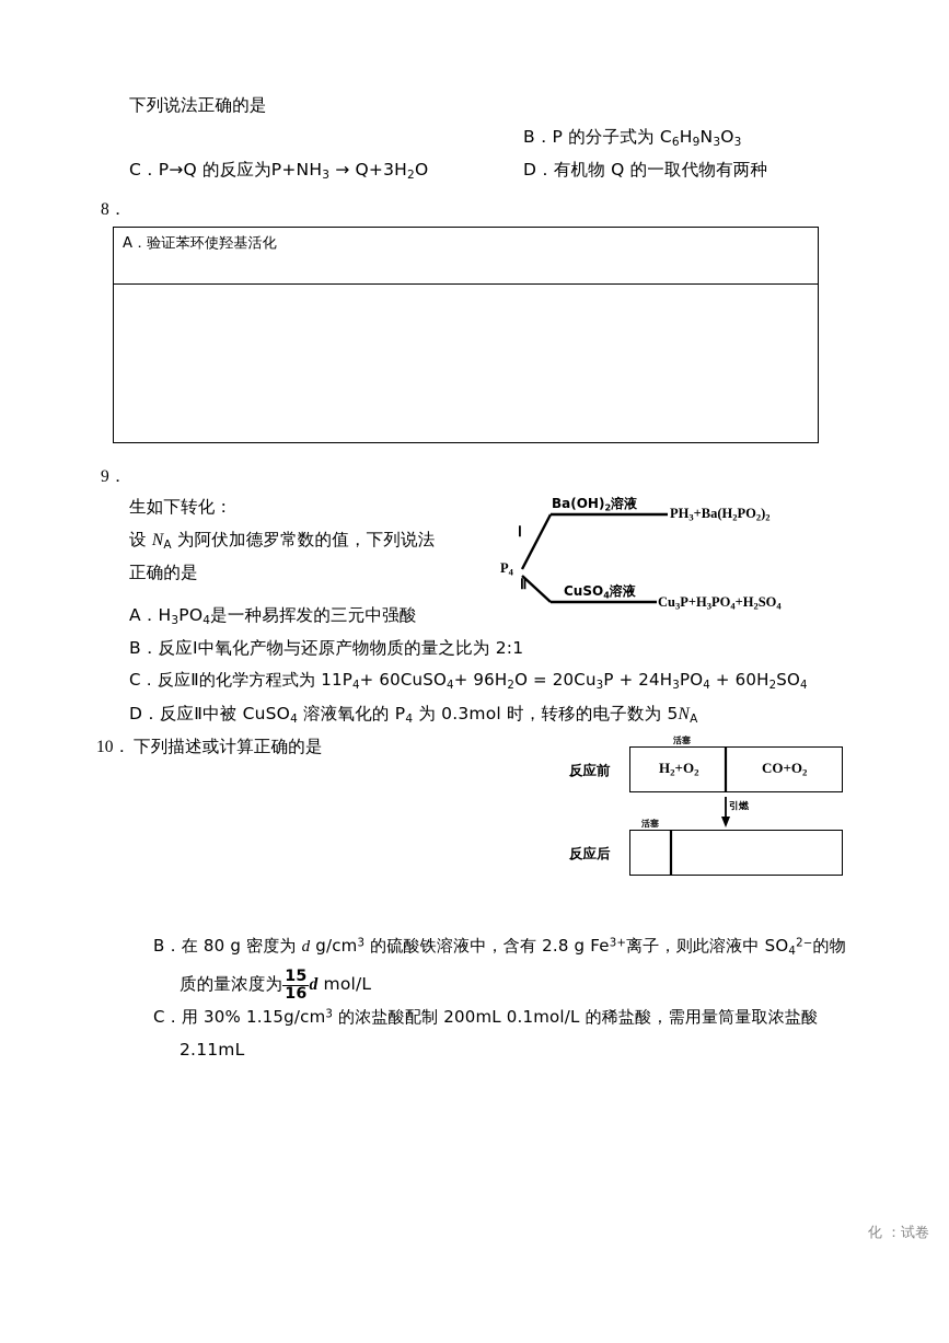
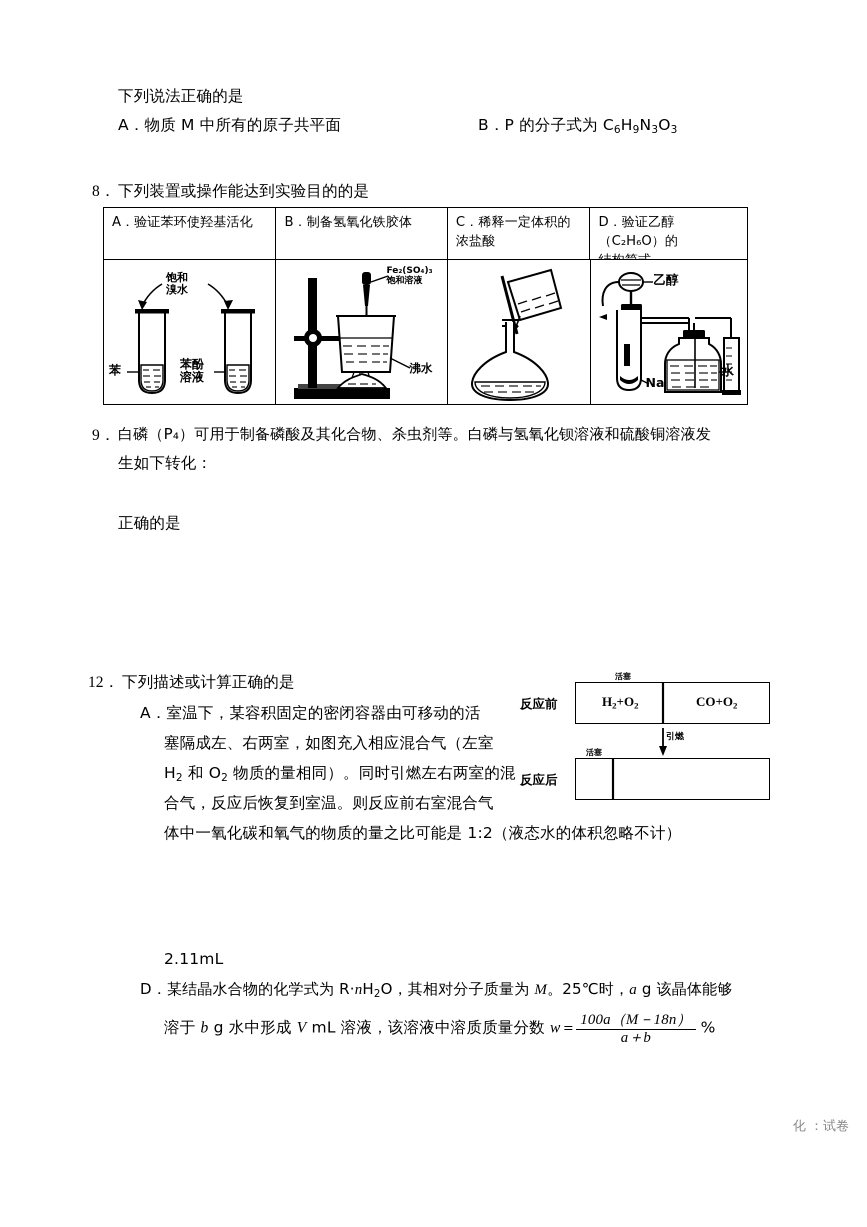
  下列说法正确的是
+ A．物质 M 中所有的原子共平面
  B．P 的分子式为 C6H9N3O3
- C．P→Q 的反应为P+NH3 → Q+3H2O
- D．有机物 Q 的一取代物有两种
  8．
+ 下列装置或操作能达到实验目的的是
  A．验证苯环使羟基活化
+ B．制备氢氧化铁胶体
+ C．稀释一定体积的
+ 浓盐酸
+ D．验证乙醇（C₂H₆O）的
+ 饱和
+ 溴水
+ 苯
+ 苯酚
+ 溶液
+ Fe₂(SO₄)₃
+ 饱和溶液
+ 沸水
+ 乙醇
+ Na
+ 水
  9．
+ 白磷（P₄）可用于制备磷酸及其化合物、杀虫剂等。白磷与氢氧化钡溶液和硫酸铜溶液发
  生如下转化：
- 设 NA 为阿伏加德罗常数的值，下列说法
  正确的是
- P4
- Ⅰ
- Ⅱ
- Ba(OH)2溶液
- CuSO4溶液
- PH3+Ba(H2PO2)2
- Cu3P+H3PO4+H2SO4
- A．H3PO4是一种易挥发的三元中强酸
- B．反应Ⅰ中氧化产物与还原产物物质的量之比为 2:1
- C．反应Ⅱ的化学方程式为 11P4+ 60CuSO4+ 96H2O = 20Cu3P + 24H3PO4 + 60H2SO4
- D．反应Ⅱ中被 CuSO4 溶液氧化的 P4 为 0.3mol 时，转移的电子数为 5NA
- 10．
+ 12．
  下列描述或计算正确的是
+ A．室温下，某容积固定的密闭容器由可移动的活
+ 塞隔成左、右两室，如图充入相应混合气（左室
+ H2 和 O2 物质的量相同）。同时引燃左右两室的混
+ 合气，反应后恢复到室温。则反应前右室混合气
+ 体中一氧化碳和氧气的物质的量之比可能是 1:2（液态水的体积忽略不计）
  反应前
  活塞
  H2+O2
  CO+O2
  活塞
  引燃
  反应后
- B．在 80 g 密度为 d g/cm3 的硫酸铁溶液中，含有 2.8 g Fe3+离子，则此溶液中 SO42−的物
- 质的量浓度为
- 15
- 16
- d mol/L
- C．用 30% 1.15g/cm3 的浓盐酸配制 200mL 0.1mol/L 的稀盐酸，需用量筒量取浓盐酸
  2.11mL
+ D．某结晶水合物的化学式为 R·nH2O，其相对分子质量为 M。25℃时，a g 该晶体能够
+ 溶于 b g 水中形成 V mL 溶液，该溶液中溶质质量分数 w＝
+ 100a（M－18n）
+ a＋b
+ %
  化 ：试卷
